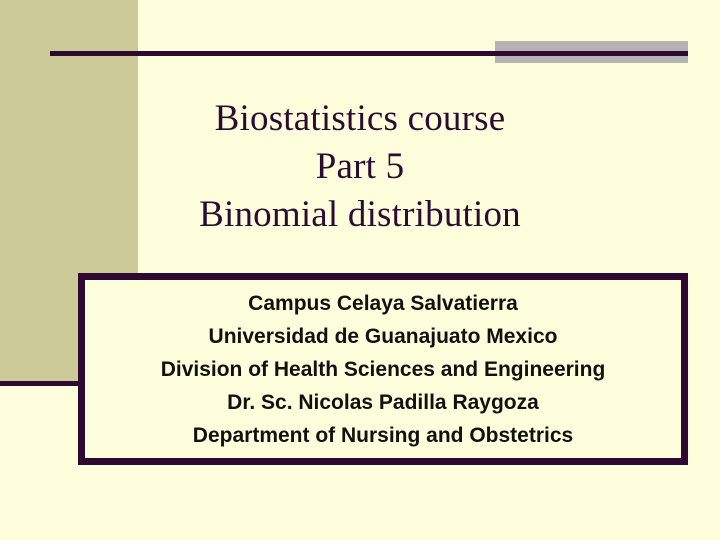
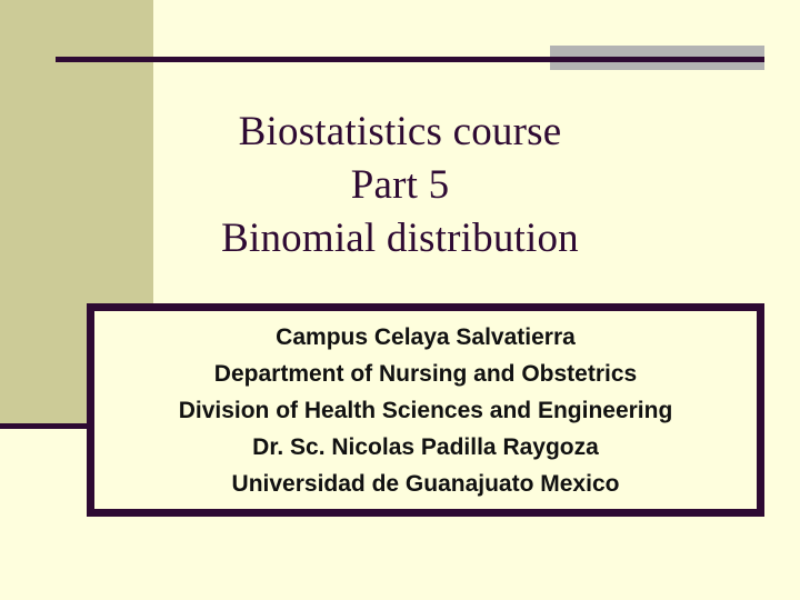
  Biostatistics course
  Part 5
  Binomial distribution
  Campus Celaya Salvatierra
- Universidad de Guanajuato Mexico
+ Department of Nursing and Obstetrics
  Division of Health Sciences and Engineering
  Dr. Sc. Nicolas Padilla Raygoza
- Department of Nursing and Obstetrics
+ Universidad de Guanajuato Mexico
